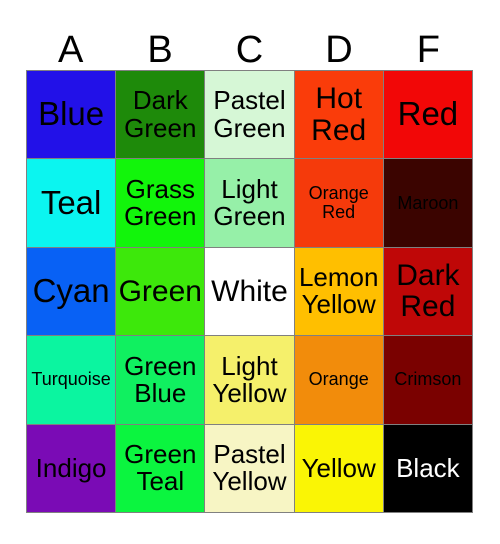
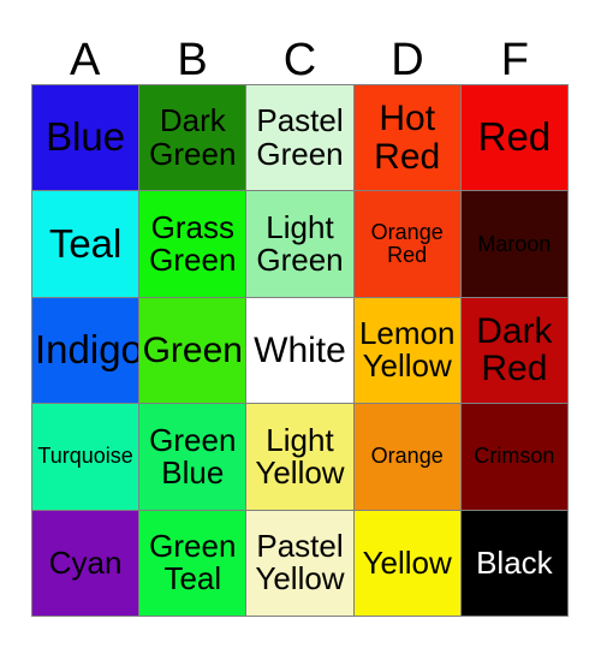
  A
  B
  C
  D
  F
  Blue
  Dark
  Green
  Pastel
  Green
  Hot
  Red
  Red
  Teal
  Grass
  Green
  Light
  Green
  Orange
  Red
  Maroon
- Cyan
+ Indigo
  Green
  White
  Lemon
  Yellow
  Dark
  Red
  Turquoise
  Green
  Blue
  Light
  Yellow
  Orange
  Crimson
- Indigo
+ Cyan
  Green
  Teal
  Pastel
  Yellow
  Yellow
  Black
